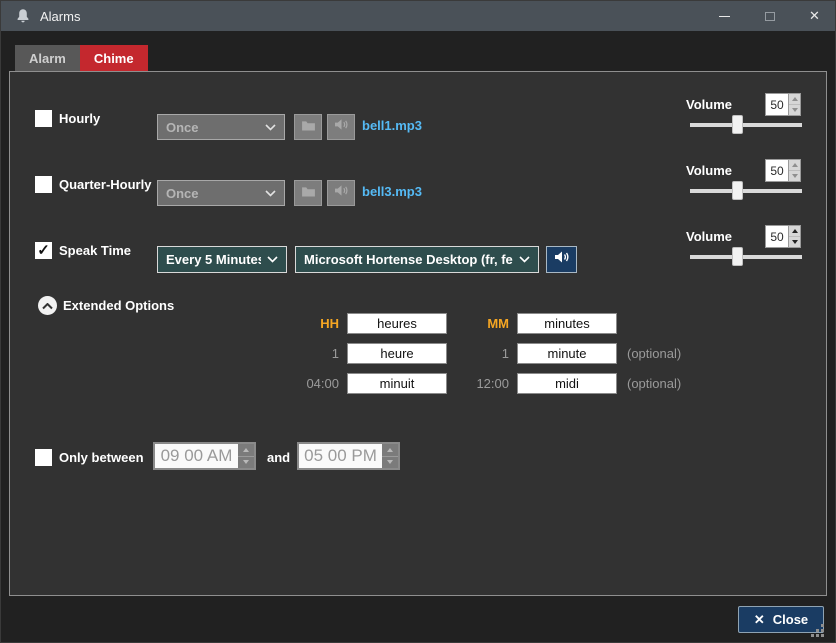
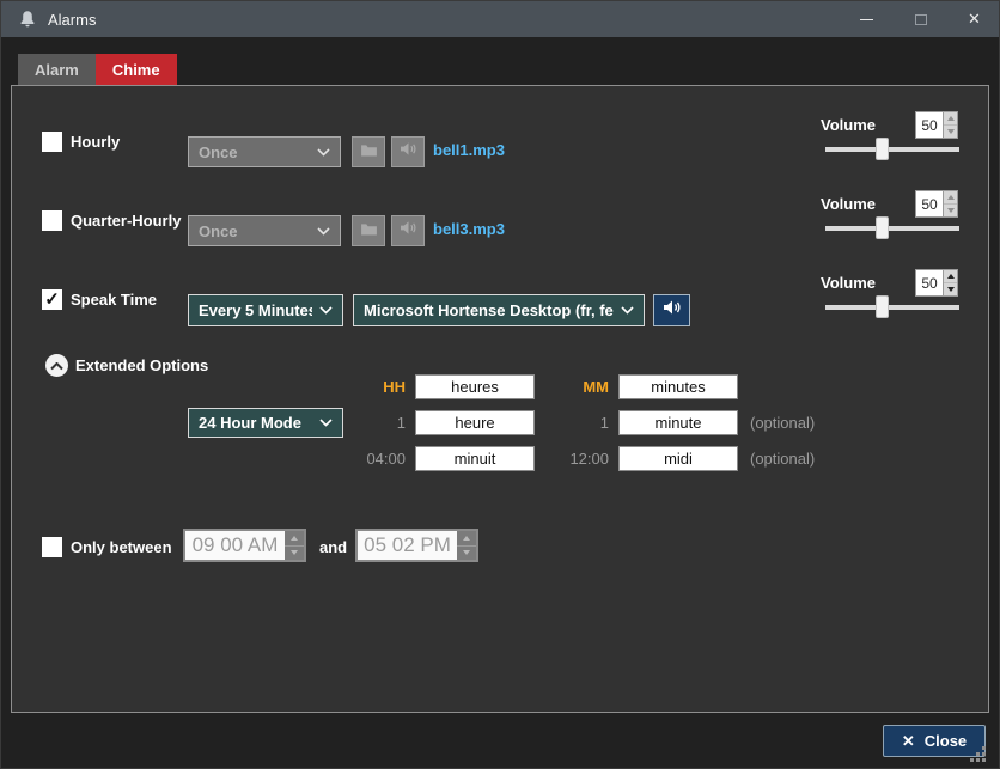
  Alarms
  ✕
  Alarm
  Chime
  Hourly
  Once
  bell1.mp3
  Volume
  50
  Quarter-Hourly
  Once
  bell3.mp3
  Volume
  50
  Speak Time
  Every 5 Minute
  Microsoft Hortense Desktop (fr, fe
  Volume
  50
  Extended Options
  HH
  heures
  MM
  minutes
+ 24 Hour Mode
  1
  heure
  1
  minute
  (optional)
  04:00
  minuit
  12:00
  midi
  (optional)
  Only between
  09 00 AM
  and
- 05 00 PM
+ 05 02 PM
  ✕
  Close
